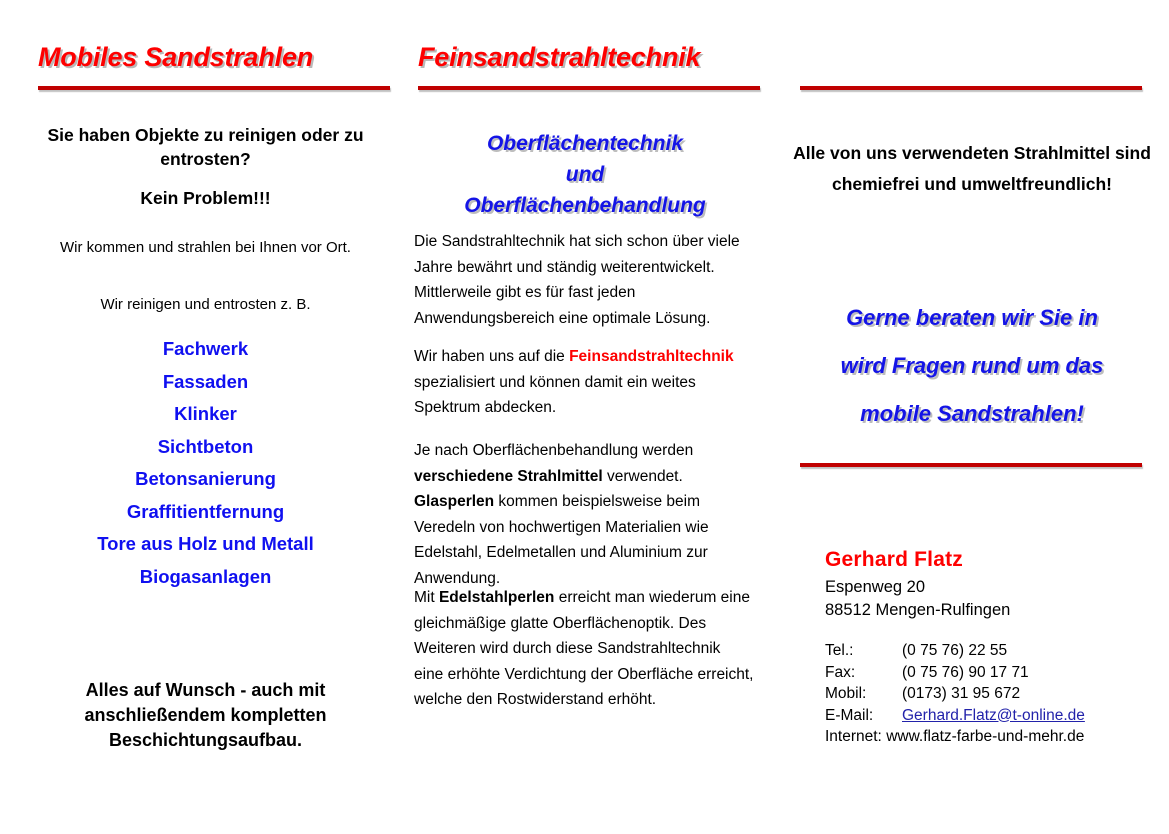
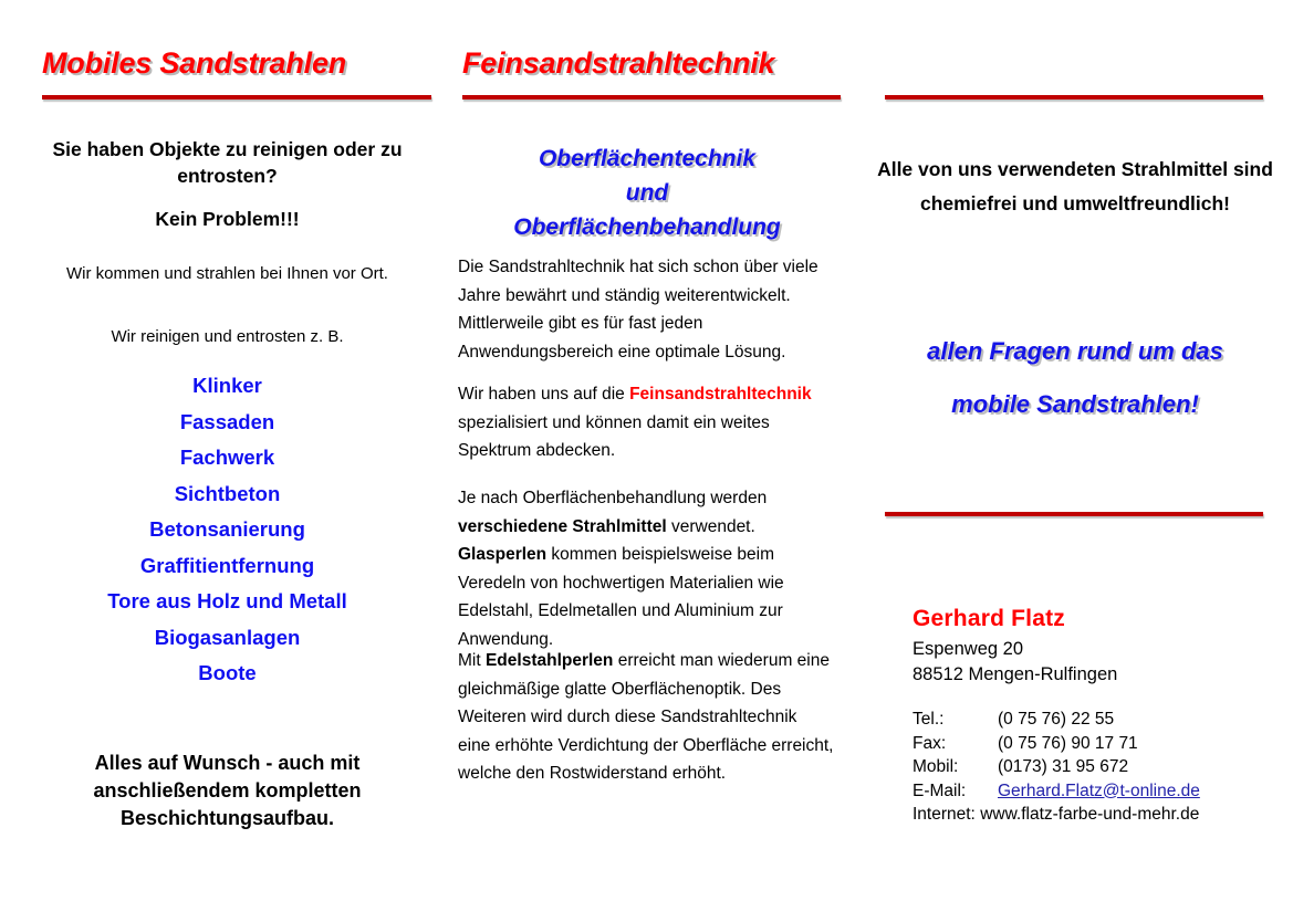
  Mobiles Sandstrahlen
  Sie haben Objekte zu reinigen oder zu entrosten?
  Kein Problem!!!
  Wir kommen und strahlen bei Ihnen vor Ort.
  Wir reinigen und entrosten z. B.
- Fachwerk
+ Klinker
  Fassaden
- Klinker
+ Fachwerk
  Sichtbeton
  Betonsanierung
  Graffitientfernung
  Tore aus Holz und Metall
  Biogasanlagen
+ Boote
  Alles auf Wunsch - auch mit anschließendem kompletten Beschichtungsaufbau.
  Feinsandstrahltechnik
  Oberflächentechnik
  und
  Oberflächenbehandlung
  Die Sandstrahltechnik hat sich schon über viele Jahre bewährt und ständig weiterentwickelt. Mittlerweile gibt es für fast jeden Anwendungsbereich eine optimale Lösung.
  Wir haben uns auf die Feinsandstrahltechnik spezialisiert und können damit ein weites Spektrum abdecken.
  Je nach Oberflächenbehandlung werden verschiedene Strahlmittel verwendet. Glasperlen kommen beispielsweise beim Veredeln von hochwertigen Materialien wie Edelstahl, Edelmetallen und Aluminium zur Anwendung.
  Mit Edelstahlperlen erreicht man wiederum eine gleichmäßige glatte Oberflächenoptik. Des Weiteren wird durch diese Sandstrahltechnik eine erhöhte Verdichtung der Oberfläche erreicht, welche den Rostwiderstand erhöht.
  Alle von uns verwendeten Strahlmittel sind chemiefrei und umweltfreundlich!
- Gerne beraten wir Sie in
- wird Fragen rund um das
+ allen Fragen rund um das
  mobile Sandstrahlen!
  Gerhard Flatz
  Espenweg 20
  88512 Mengen-Rulfingen
  Tel.: (0 75 76) 22 55
  Fax: (0 75 76) 90 17 71
  Mobil: (0173) 31 95 672
  E-Mail: Gerhard.Flatz@t-online.de
  Internet: www.flatz-farbe-und-mehr.de
